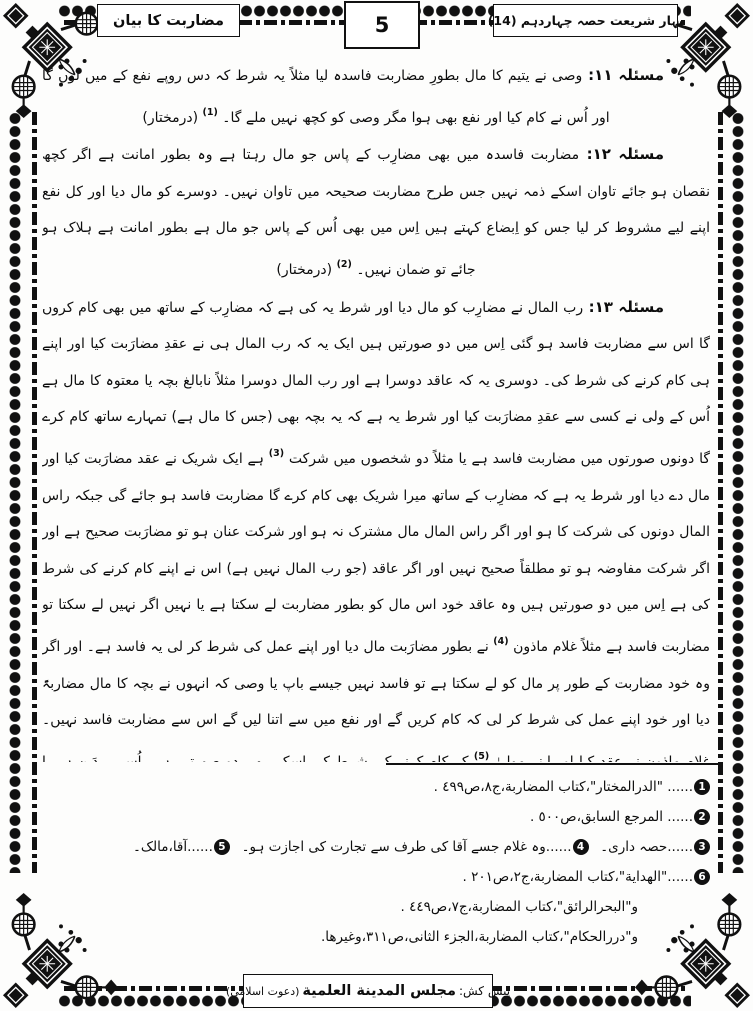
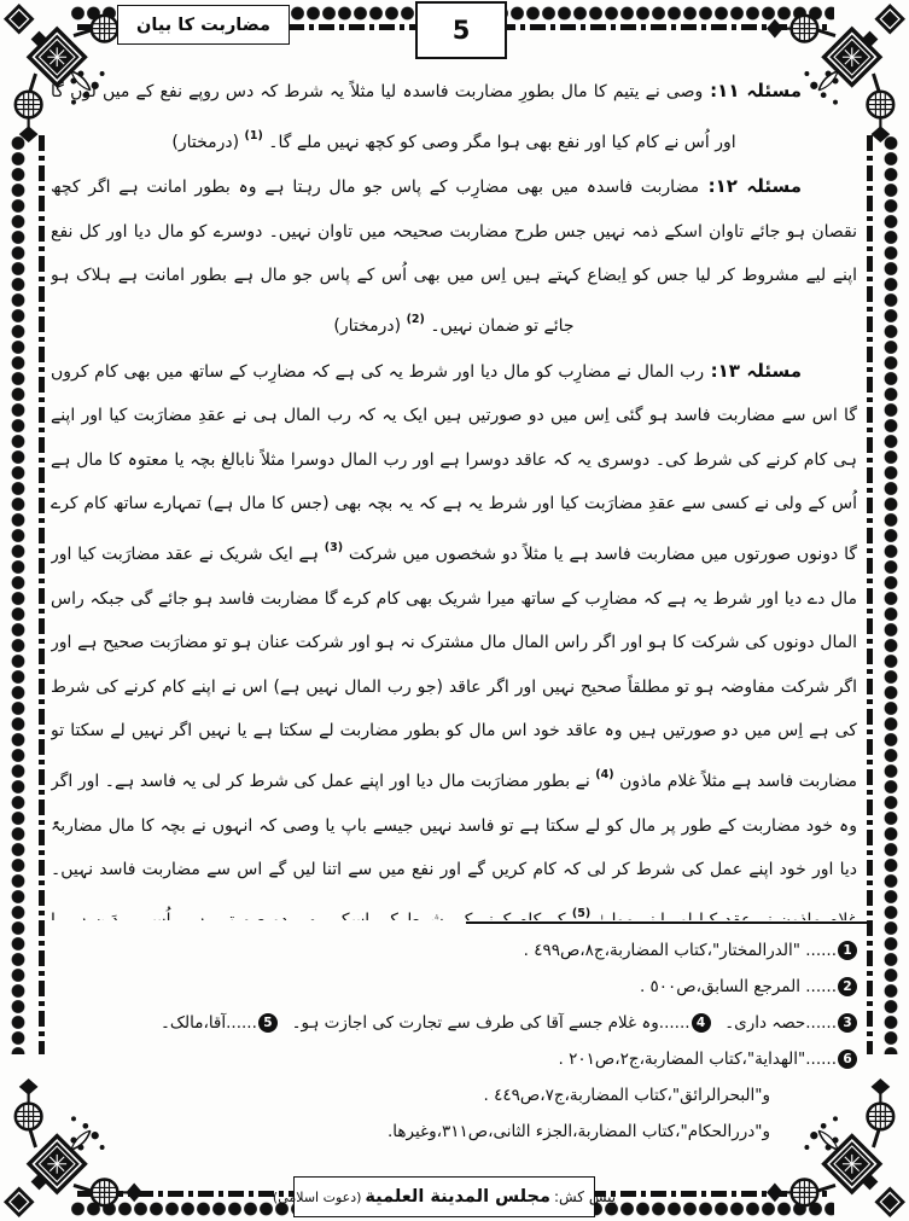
  مضاربت کا بیان
  5
- بہار شریعت حصہ چہاردہم (14)
  مسئلہ ۱۱: وصی نے یتیم کا مال بطورِ مضاربت فاسدہ لیا مثلاً یہ شرط کہ دس روپے نفع کے میں لوں گا اور اُس نے کام کیا اور نفع بھی ہوا مگر وصی کو کچھ نہیں ملے گا۔ (1) (درمختار)
  مسئلہ ۱۲: مضاربت فاسدہ میں بھی مضارِب کے پاس جو مال رہتا ہے وہ بطور امانت ہے اگر کچھ نقصان ہو جائے تاوان اسکے ذمہ نہیں جس طرح مضاربت صحیحہ میں تاوان نہیں۔ دوسرے کو مال دیا اور کل نفع اپنے لیے مشروط کر لیا جس کو اِبضاع کہتے ہیں اِس میں بھی اُس کے پاس جو مال ہے بطور امانت ہے ہلاک ہو جائے تو ضمان نہیں۔ (2) (درمختار)
  مسئلہ ۱۳: رب المال نے مضارِب کو مال دیا اور شرط یہ کی ہے کہ مضارِب کے ساتھ میں بھی کام کروں گا اس سے مضاربت فاسد ہو گئی اِس میں دو صورتیں ہیں ایک یہ کہ رب المال ہی نے عقدِ مضارَبت کیا اور اپنے ہی کام کرنے کی شرط کی۔ دوسری یہ کہ عاقد دوسرا ہے اور رب المال دوسرا مثلاً نابالغ بچہ یا معتوہ کا مال ہے اُس کے ولی نے کسی سے عقدِ مضارَبت کیا اور شرط یہ ہے کہ یہ بچہ بھی (جس کا مال ہے) تمہارے ساتھ کام کرے گا دونوں صورتوں میں مضاربت فاسد ہے یا مثلاً دو شخصوں میں شرکت (3) ہے ایک شریک نے عقد مضارَبت کیا اور مال دے دیا اور شرط یہ ہے کہ مضارِب کے ساتھ میرا شریک بھی کام کرے گا مضاربت فاسد ہو جائے گی جبکہ راس المال دونوں کی شرکت کا ہو اور اگر راس المال مال مشترک نہ ہو اور شرکت عنان ہو تو مضارَبت صحیح ہے اور اگر شرکت مفاوضہ ہو تو مطلقاً صحیح نہیں اور اگر عاقد (جو رب المال نہیں ہے) اس نے اپنے کام کرنے کی شرط کی ہے اِس میں دو صورتیں ہیں وہ عاقد خود اس مال کو بطور مضاربت لے سکتا ہے یا نہیں اگر نہیں لے سکتا تو مضاربت فاسد ہے مثلاً غلام ماذون (4) نے بطور مضارَبت مال دیا اور اپنے عمل کی شرط کر لی یہ فاسد ہے۔ اور اگر وہ خود مضاربت کے طور پر مال کو لے سکتا ہے تو فاسد نہیں جیسے باپ یا وصی کہ انہوں نے بچہ کا مال مضاربۃً دیا اور خود اپنے عمل کی شرط کر لی کہ کام کریں گے اور نفع میں سے اتنا لیں گے اس سے مضاربت فاسد نہیں۔ غلام ماذون نے عقد کیا اور اپنے مولیٰ (5) کے کام کرنے ک شط ک اسکھ دو صوت ہ اُس دَن ہا
  1...... "الدرالمختار"،کتاب المضاربة،ج۸،ص٤٩٩ .
  2...... المرجع السابق،ص٥٠٠ .
  3......حصہ داری۔
  4......وہ غلام جسے آقا کی طرف سے تجارت کی اجازت ہو۔
  5......آقا،مالک۔
  6......"الهداية"،کتاب المضاربة،ج۲،ص۲۰۱ .
  و"البحرالرائق"،کتاب المضاربة،ج۷،ص٤٤٩ .
  و"دررالحکام"،کتاب المضاربة،الجزء الثانی،ص۳۱۱،وغیرها.
  پیش کش:
  مجلس المدینة العلمیة
  (دعوت اسلامی)
